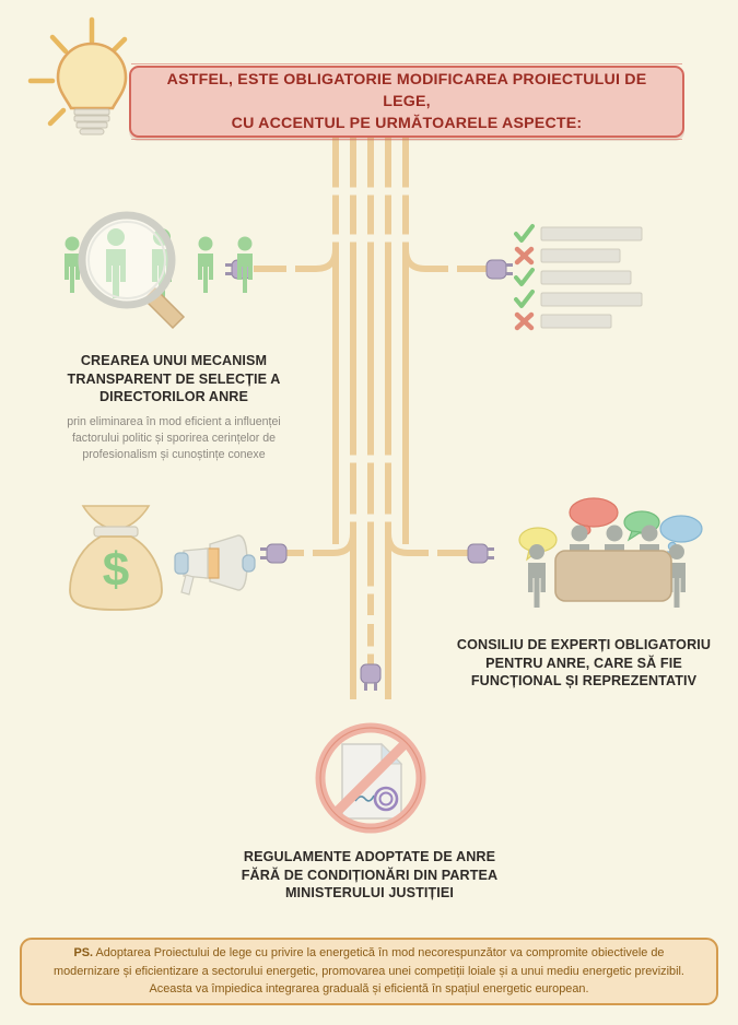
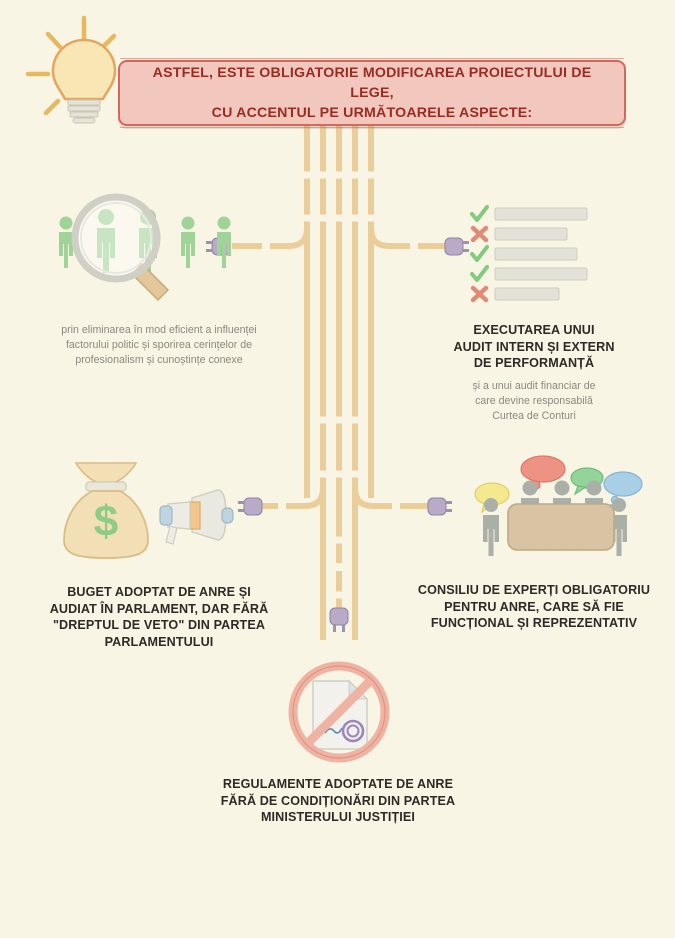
  ASTFEL, ESTE OBLIGATORIE MODIFICAREA PROIECTULUI DE LEGE,
  CU ACCENTUL PE URMĂTOARELE ASPECTE:
  $
- CREAREA UNUI MECANISM
- TRANSPARENT DE SELECȚIE A
- DIRECTORILOR ANRE
  prin eliminarea în mod eficient a influenței
  factorului politic și sporirea cerințelor de
  profesionalism și cunoștințe conexe
+ EXECUTAREA UNUI
+ AUDIT INTERN ȘI EXTERN
+ DE PERFORMANȚĂ
+ și a unui audit financiar de
+ care devine responsabilă
+ Curtea de Conturi
+ BUGET ADOPTAT DE ANRE ȘI
+ AUDIAT ÎN PARLAMENT, DAR FĂRĂ
+ "DREPTUL DE VETO" DIN PARTEA
+ PARLAMENTULUI
  CONSILIU DE EXPERȚI OBLIGATORIU
  PENTRU ANRE, CARE SĂ FIE
  FUNCȚIONAL ȘI REPREZENTATIV
  REGULAMENTE ADOPTATE DE ANRE
  FĂRĂ DE CONDIȚIONĂRI DIN PARTEA
  MINISTERULUI JUSTIȚIEI
- PS. Adoptarea Proiectului de lege cu privire la energetică în mod necorespunzător va compromite obiectivele de modernizare și eficientizare a sectorului energetic, promovarea unei competiții loiale și a unui mediu energetic previzibil. Aceasta va împiedica integrarea graduală și eficientă în spațiul energetic european.
